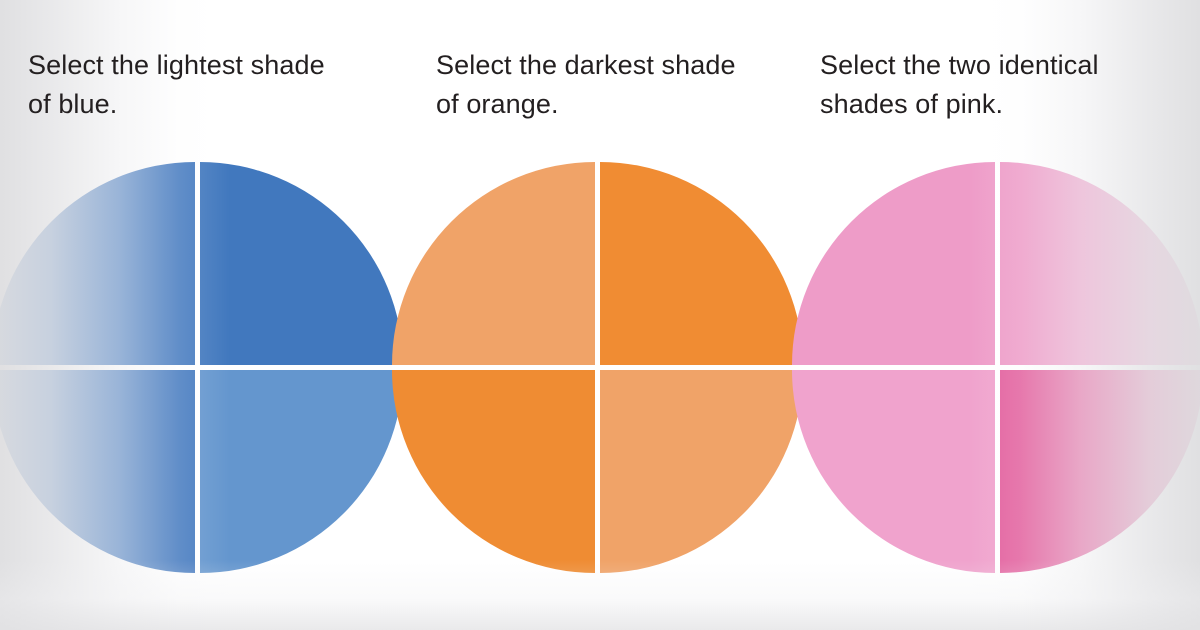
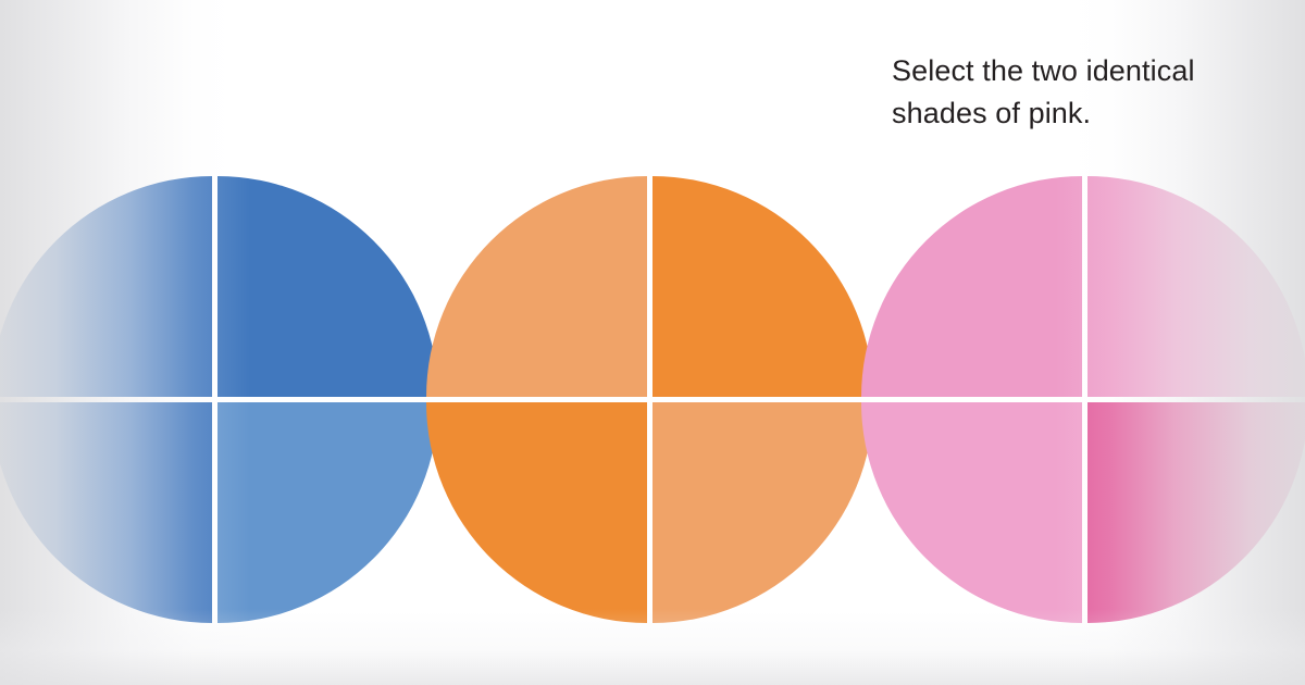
- Select the lightest shade
- of blue.
- Select the darkest shade
- of orange.
  Select the two identical
  shades of pink.
